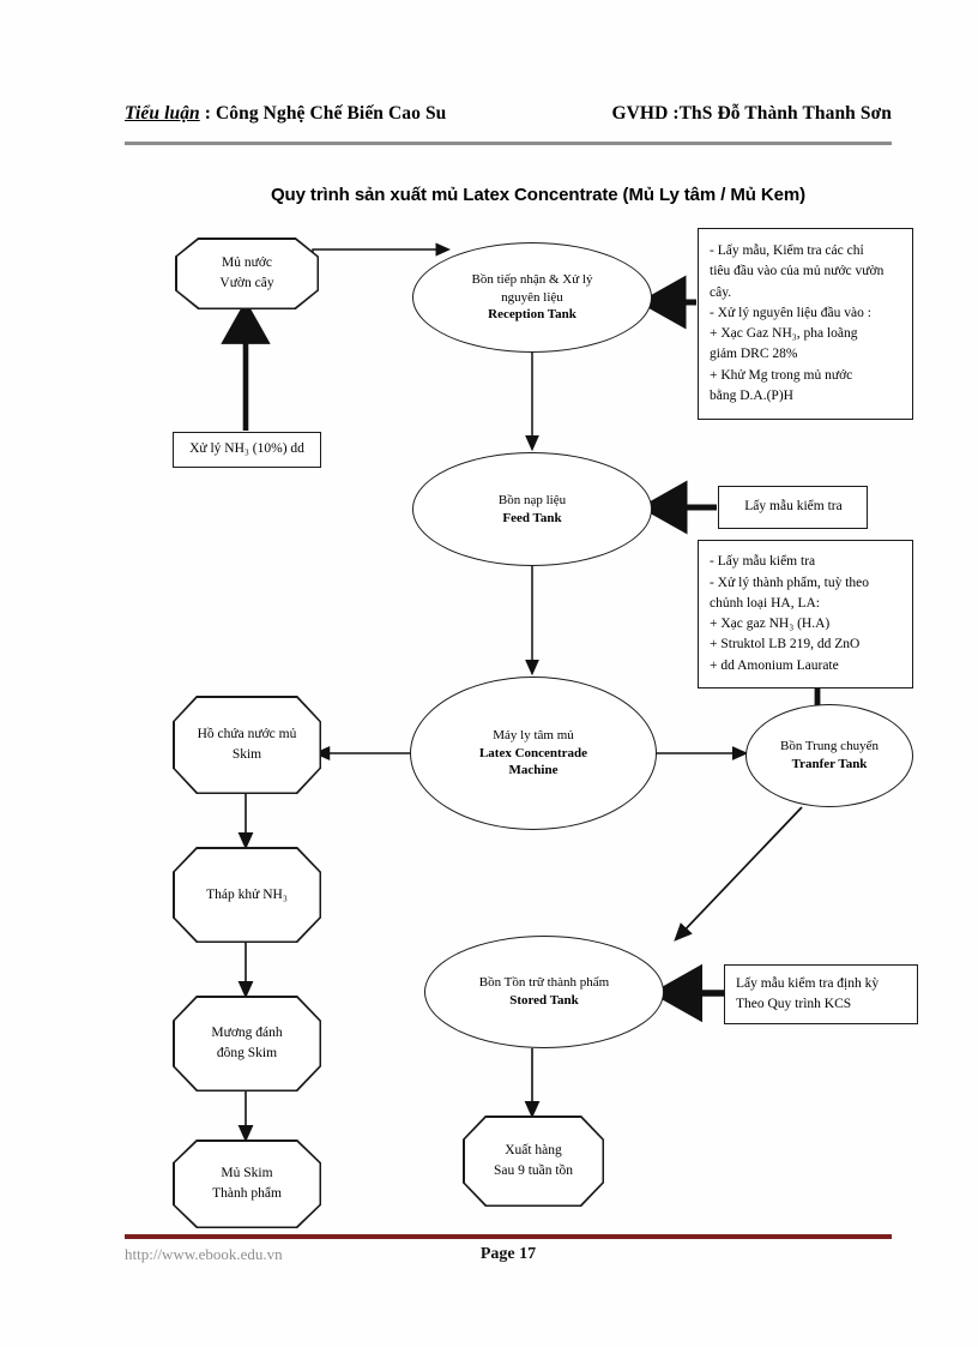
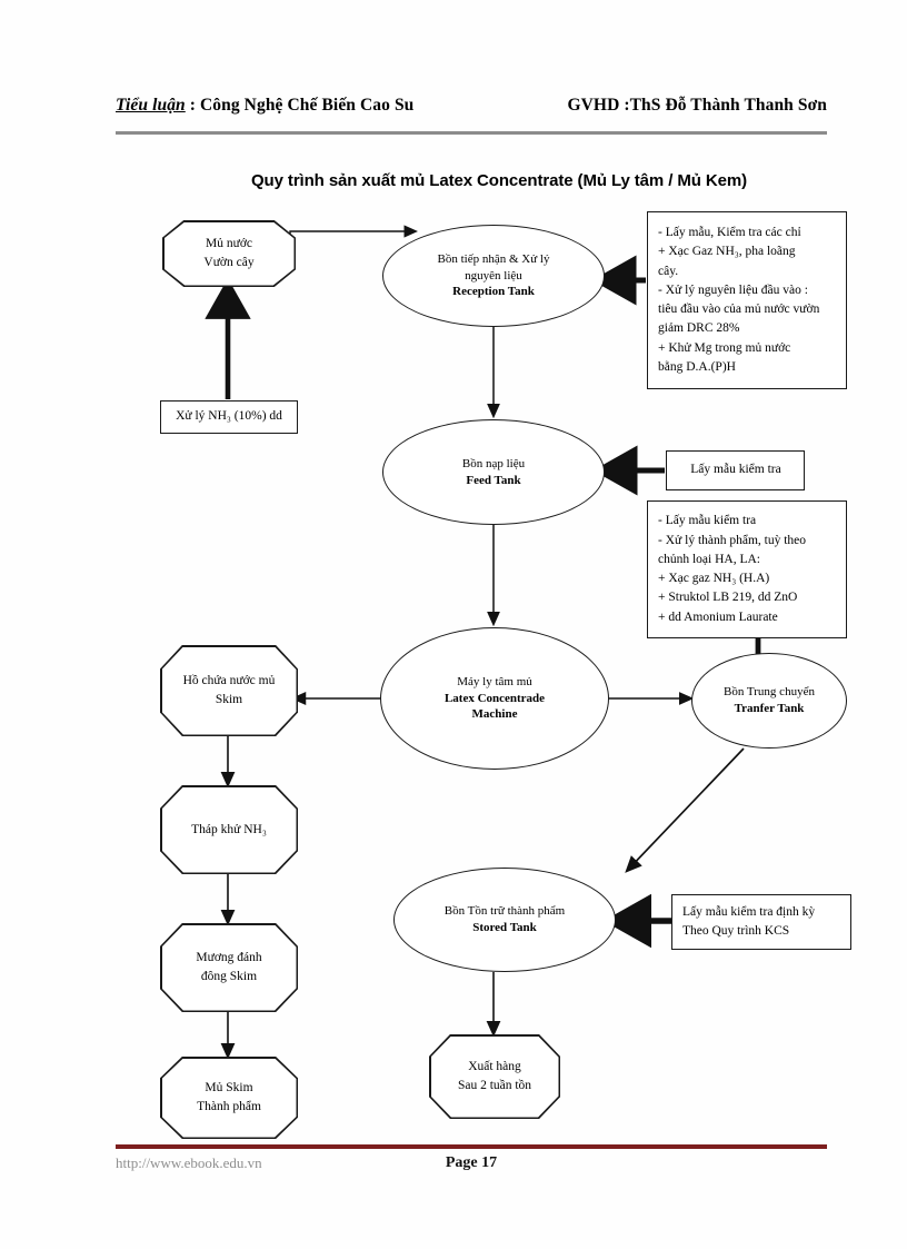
  Tiểu luận : Công Nghệ Chế Biến Cao Su
  GVHD :ThS Đỗ Thành Thanh Sơn
  Quy trình sản xuất mủ Latex Concentrate (Mủ Ly tâm / Mủ Kem)
  Mủ nước
  Vườn cây
  Xử lý NH₃ (10%) dd
  Bồn tiếp nhận & Xử lý
  nguyên liệu
  Reception Tank
  - Lấy mẫu, Kiểm tra các chỉ
- tiêu đầu vào của mủ nước vườn
+ + Xạc Gaz NH₃, pha loãng
  cây.
  - Xử lý nguyên liệu đầu vào :
- + Xạc Gaz NH₃, pha loãng
+ tiêu đầu vào của mủ nước vườn
  giảm DRC 28%
  + Khử Mg trong mủ nước
  bằng D.A.(P)H
  Bồn nạp liệu
  Feed Tank
  Lấy mẫu kiểm tra
  - Lấy mẫu kiểm tra
  - Xử lý thành phẩm, tuỳ theo
  chủnh loại HA, LA:
  + Xạc gaz NH₃ (H.A)
  + Struktol LB 219, dd ZnO
  + dd Amonium Laurate
  Hồ chứa nước mủ
  Skim
  Máy ly tâm mủ
  Latex Concentrade
  Machine
  Bồn Trung chuyển
  Tranfer Tank
  Tháp khử NH₃
  Mương đánh
  đông Skim
  Mủ Skim
  Thành phẩm
  Bồn Tồn trữ thành phẩm
  Stored Tank
  Lấy mẫu kiểm tra định kỳ
  Theo Quy trình KCS
  Xuất hàng
- Sau 9 tuần tồn
+ Sau 2 tuần tồn
  http://www.ebook.edu.vn
  Page 17
